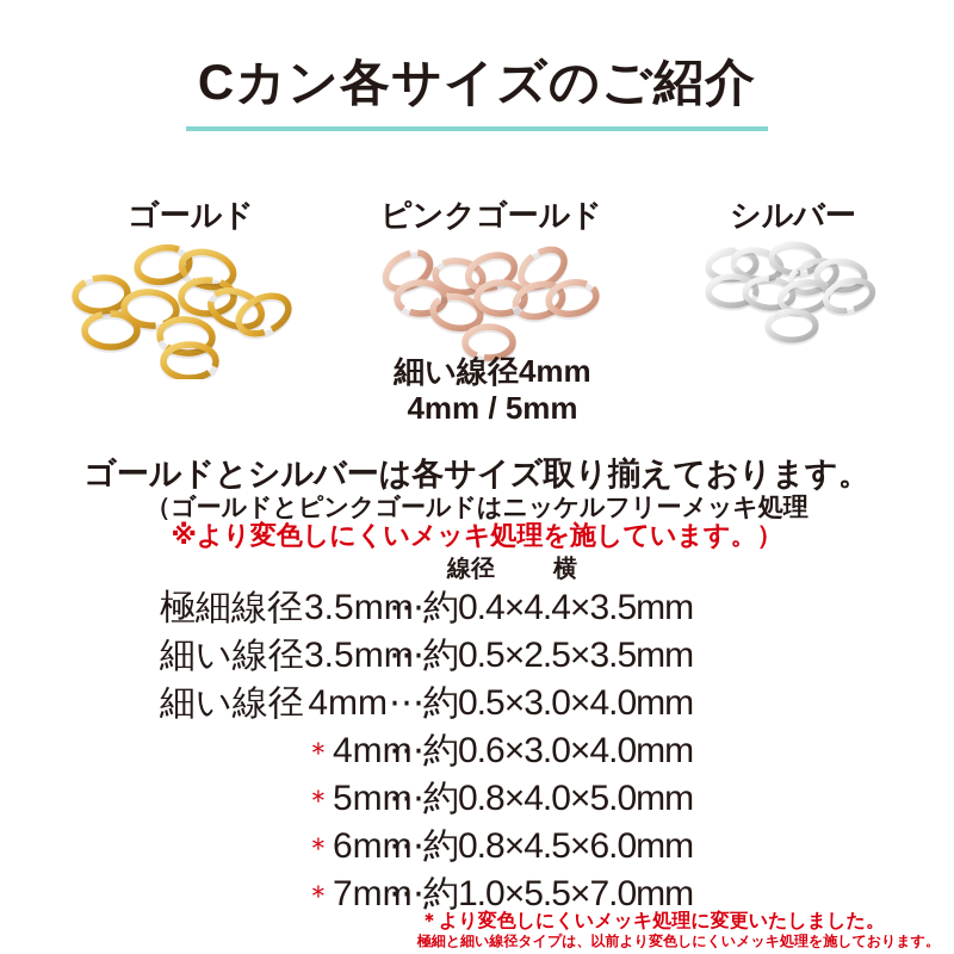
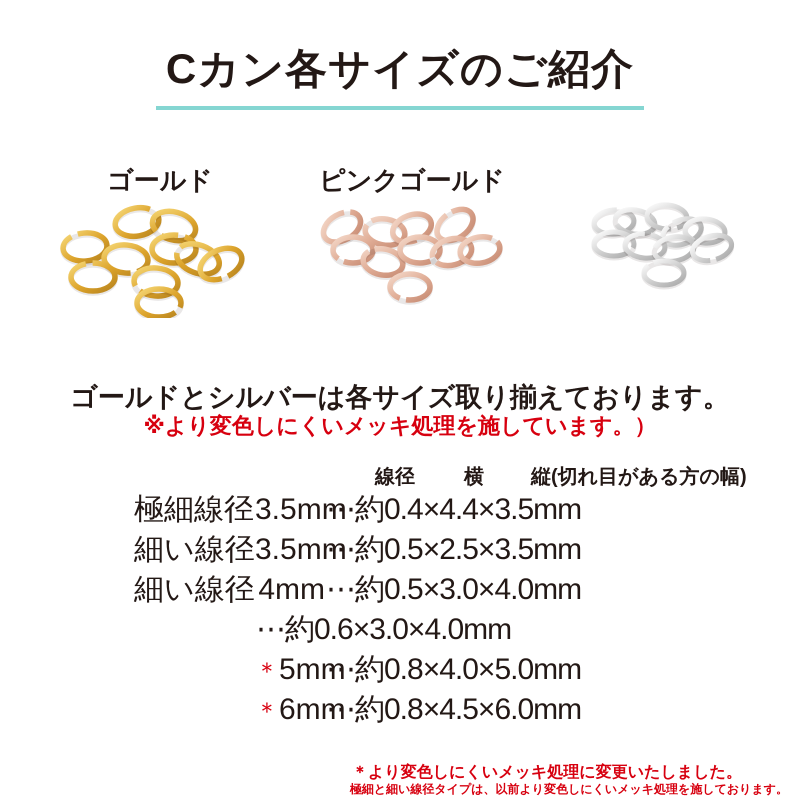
  Cカン各サイズのご紹介
  ゴールド
  ピンクゴールド
- シルバー
- 細い線径4mm
- 4mm / 5mm
  ゴールドとシルバーは各サイズ取り揃えております。
- （ゴールドとピンクゴールドはニッケルフリーメッキ処理
  ※より変色しにくいメッキ処理を施しています。）
  線径
  横
+ 縦(切れ目がある方の幅)
  極細線径
  3.5mm
  ⋯約0.4×4.4×3.5mm
  細い線径
  3.5mm
  ⋯約0.5×2.5×3.5mm
  細い線径
  4mm
  ⋯約0.5×3.0×4.0mm
- ＊4mm
  ⋯約0.6×3.0×4.0mm
  ＊5mm
  ⋯約0.8×4.0×5.0mm
  ＊6mm
  ⋯約0.8×4.5×6.0mm
- ＊7mm
- ⋯約1.0×5.5×7.0mm
  ＊より変色しにくいメッキ処理に変更いたしました。
  極細と細い線径タイプは、以前より変色しにくいメッキ処理を施しております。
